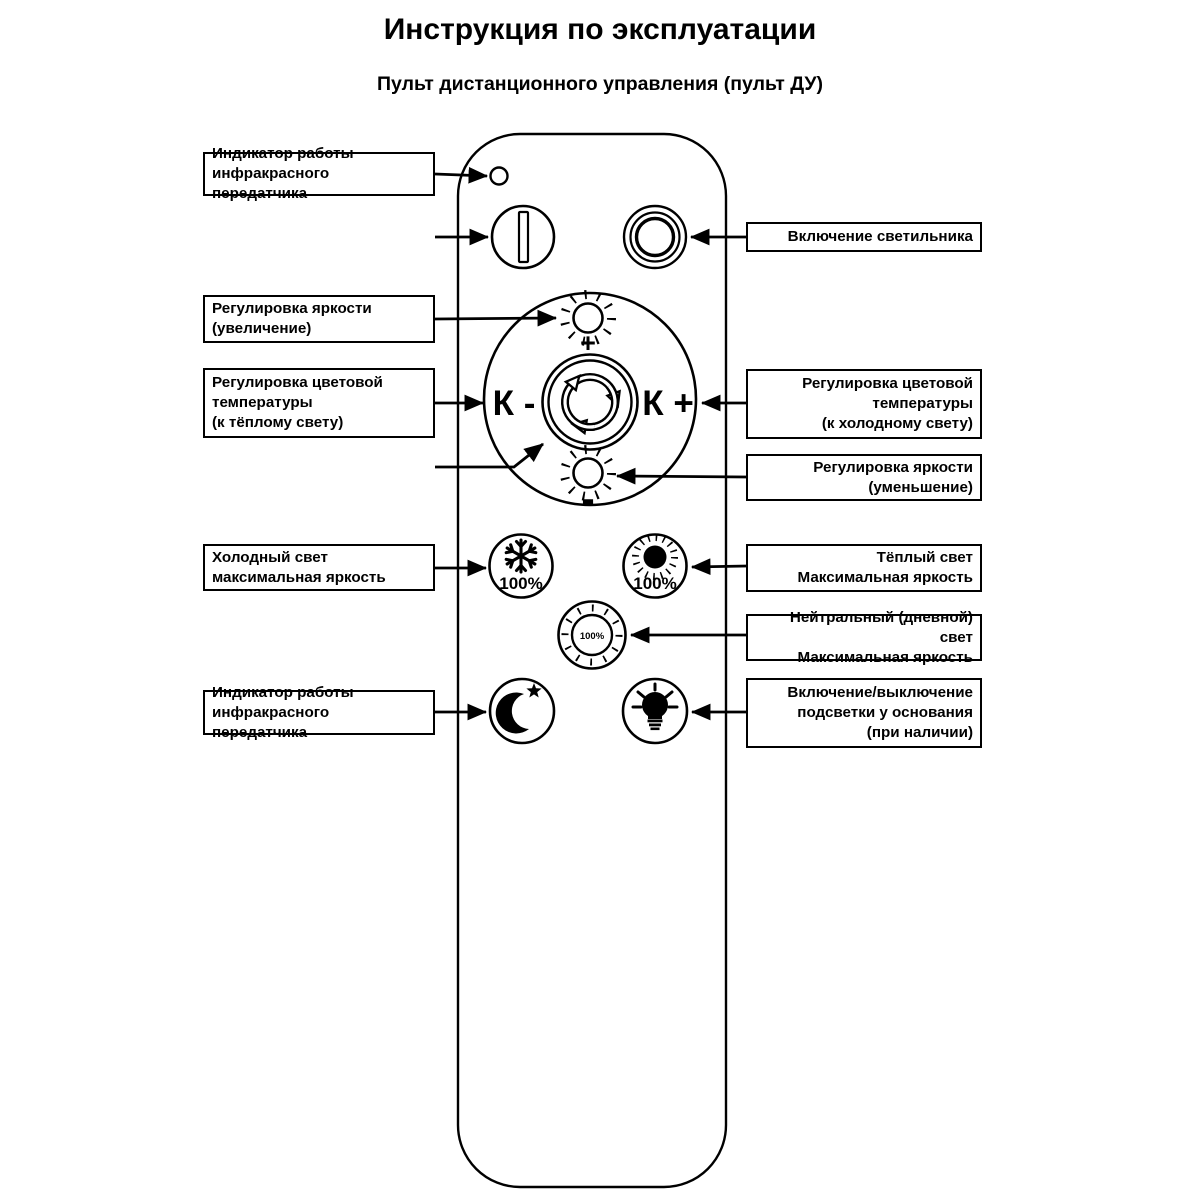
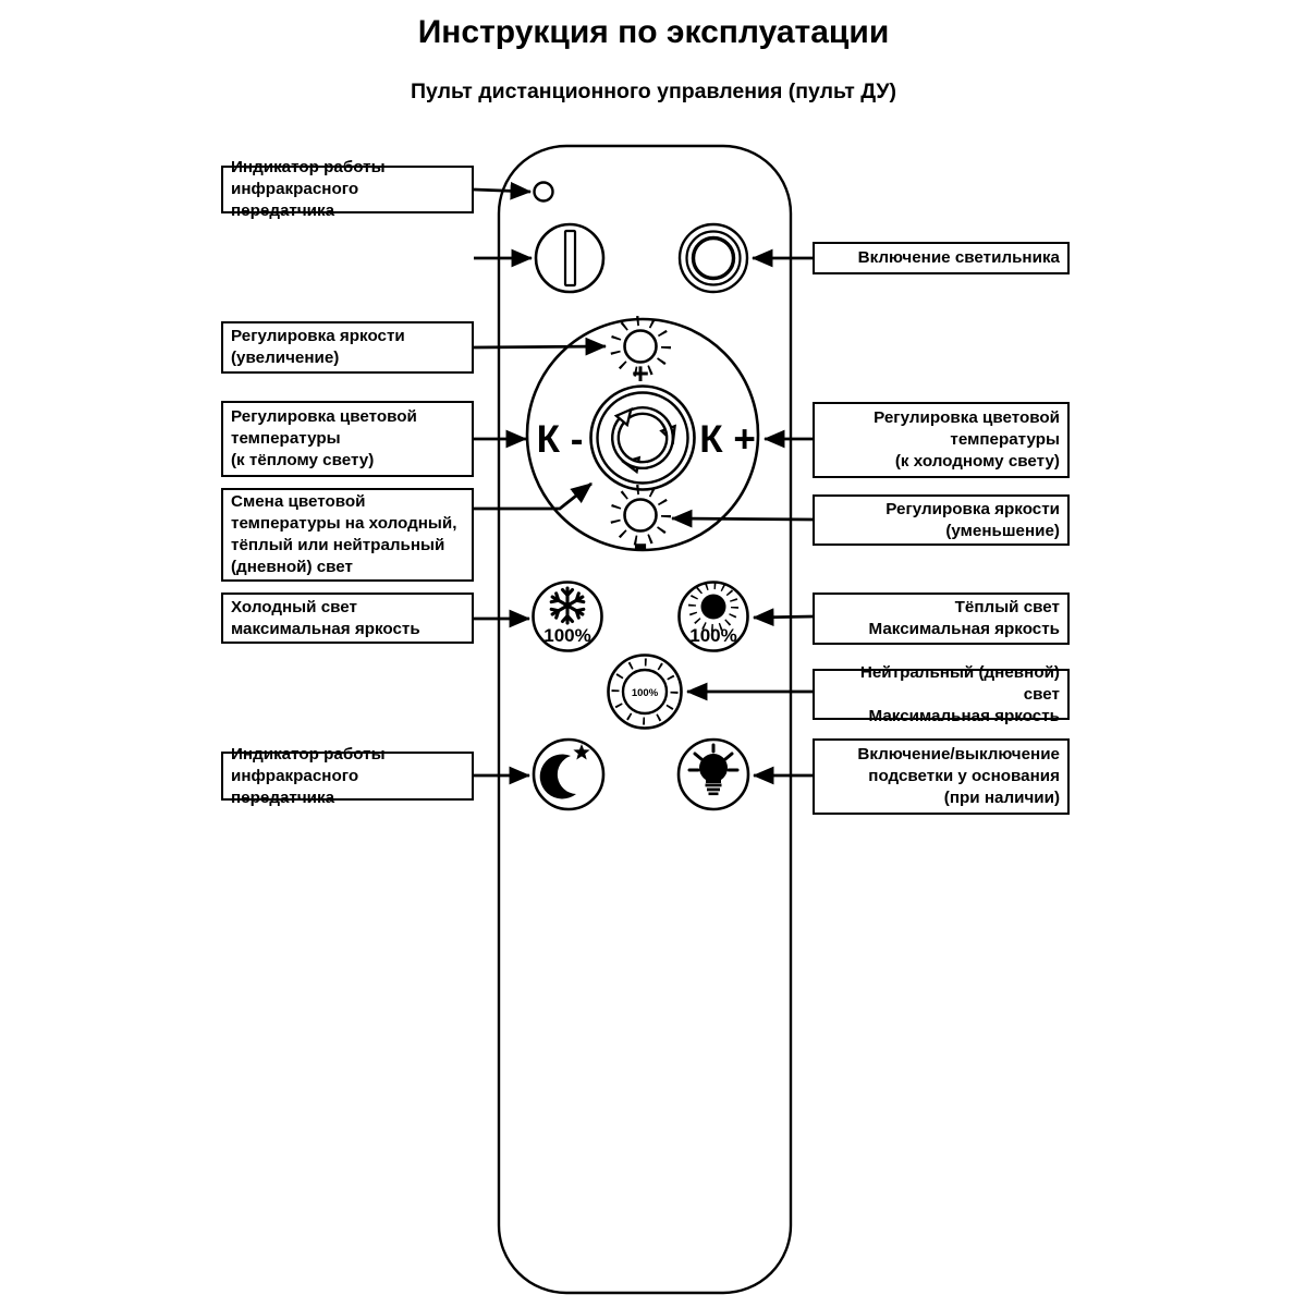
  Инструкция по эксплуатации
  Пульт дистанционного управления (пульт ДУ)
  +
  К -
  К +
  -
  100%
  100%
  100%
  Индикатор работы
  инфракрасного передатчика
  Регулировка яркости
  (увеличение)
  Регулировка цветовой
  температуры
  (к тёплому свету)
+ Смена цветовой
+ температуры на холодный,
+ тёплый или нейтральный
+ (дневной) свет
  Холодный свет
  максимальная яркость
  Индикатор работы
  инфракрасного передатчика
  Включение светильника
  Регулировка цветовой
  температуры
  (к холодному свету)
  Регулировка яркости
  (уменьшение)
  Тёплый свет
  Максимальная яркость
  Нейтральный (дневной) свет
  Максимальная яркость
  Включение/выключение
  подсветки у основания
  (при наличии)
